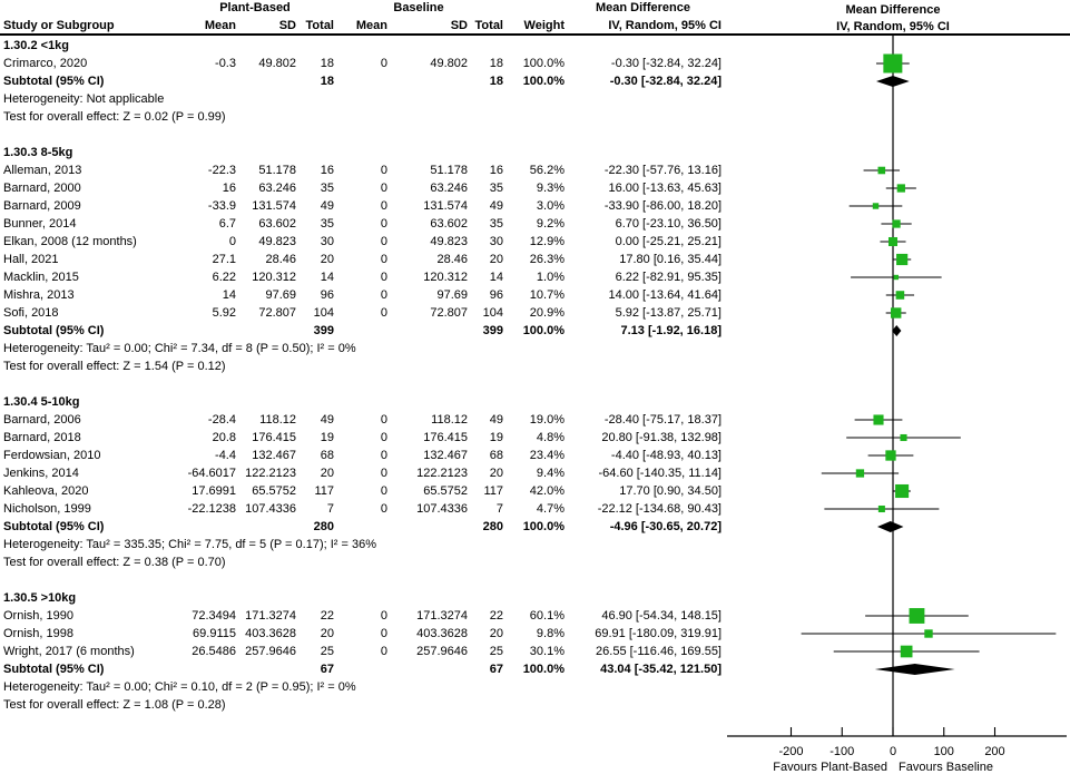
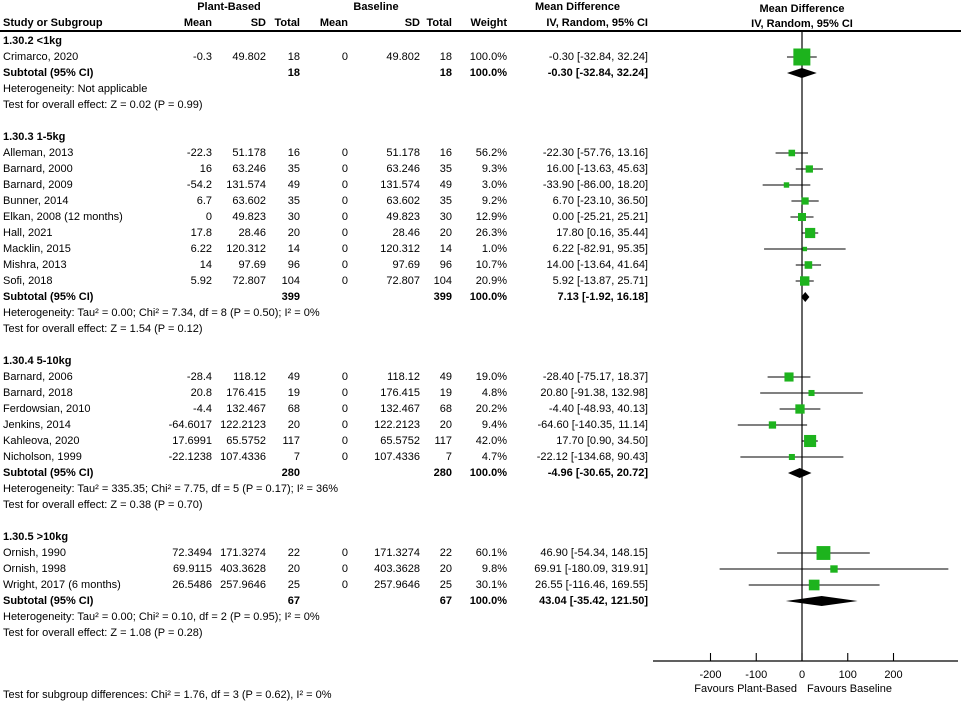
  Plant-Based
  Baseline
  Mean Difference
  Study or Subgroup
  Mean
  SD
  Total
  Mean
  SD
  Total
  Weight
  IV, Random, 95% CI
  1.30.2 <1kg
  Crimarco, 2020
  -0.3
  49.802
  18
  0
  49.802
  18
  100.0%
  -0.30 [-32.84, 32.24]
  Subtotal (95% CI)
  18
  18
  100.0%
  -0.30 [-32.84, 32.24]
  Heterogeneity: Not applicable
  Test for overall effect: Z = 0.02 (P = 0.99)
- 1.30.3 8-5kg
+ 1.30.3 1-5kg
  Alleman, 2013
  -22.3
  51.178
  16
  0
  51.178
  16
  56.2%
  -22.30 [-57.76, 13.16]
  Barnard, 2000
  16
  63.246
  35
  0
  63.246
  35
  9.3%
  16.00 [-13.63, 45.63]
  Barnard, 2009
- -33.9
+ -54.2
  131.574
  49
  0
  131.574
  49
  3.0%
  -33.90 [-86.00, 18.20]
  Bunner, 2014
  6.7
  63.602
  35
  0
  63.602
  35
  9.2%
  6.70 [-23.10, 36.50]
  Elkan, 2008 (12 months)
  0
  49.823
  30
  0
  49.823
  30
  12.9%
  0.00 [-25.21, 25.21]
  Hall, 2021
- 27.1
+ 17.8
  28.46
  20
  0
  28.46
  20
  26.3%
  17.80 [0.16, 35.44]
  Macklin, 2015
  6.22
  120.312
  14
  0
  120.312
  14
  1.0%
  6.22 [-82.91, 95.35]
  Mishra, 2013
  14
  97.69
  96
  0
  97.69
  96
  10.7%
  14.00 [-13.64, 41.64]
  Sofi, 2018
  5.92
  72.807
  104
  0
  72.807
  104
  20.9%
  5.92 [-13.87, 25.71]
  Subtotal (95% CI)
  399
  399
  100.0%
  7.13 [-1.92, 16.18]
  Heterogeneity: Tau² = 0.00; Chi² = 7.34, df = 8 (P = 0.50); I² = 0%
  Test for overall effect: Z = 1.54 (P = 0.12)
  1.30.4 5-10kg
  Barnard, 2006
  -28.4
  118.12
  49
  0
  118.12
  49
  19.0%
  -28.40 [-75.17, 18.37]
  Barnard, 2018
  20.8
  176.415
  19
  0
  176.415
  19
  4.8%
  20.80 [-91.38, 132.98]
  Ferdowsian, 2010
  -4.4
  132.467
  68
  0
  132.467
  68
- 23.4%
+ 20.2%
  -4.40 [-48.93, 40.13]
  Jenkins, 2014
  -64.6017
  122.2123
  20
  0
  122.2123
  20
  9.4%
  -64.60 [-140.35, 11.14]
  Kahleova, 2020
  17.6991
  65.5752
  117
  0
  65.5752
  117
  42.0%
  17.70 [0.90, 34.50]
  Nicholson, 1999
  -22.1238
  107.4336
  7
  0
  107.4336
  7
  4.7%
  -22.12 [-134.68, 90.43]
  Subtotal (95% CI)
  280
  280
  100.0%
  -4.96 [-30.65, 20.72]
  Heterogeneity: Tau² = 335.35; Chi² = 7.75, df = 5 (P = 0.17); I² = 36%
  Test for overall effect: Z = 0.38 (P = 0.70)
  1.30.5 >10kg
  Ornish, 1990
  72.3494
  171.3274
  22
  0
  171.3274
  22
  60.1%
  46.90 [-54.34, 148.15]
  Ornish, 1998
  69.9115
  403.3628
  20
  0
  403.3628
  20
  9.8%
  69.91 [-180.09, 319.91]
  Wright, 2017 (6 months)
  26.5486
  257.9646
  25
  0
  257.9646
  25
  30.1%
  26.55 [-116.46, 169.55]
  Subtotal (95% CI)
  67
  67
  100.0%
  43.04 [-35.42, 121.50]
  Heterogeneity: Tau² = 0.00; Chi² = 0.10, df = 2 (P = 0.95); I² = 0%
  Test for overall effect: Z = 1.08 (P = 0.28)
  Mean Difference
  IV, Random, 95% CI
  -200
  -100
  0
  100
  200
  Favours Plant-Based
  Favours Baseline
+ Test for subgroup differences: Chi² = 1.76, df = 3 (P = 0.62), I² = 0%
